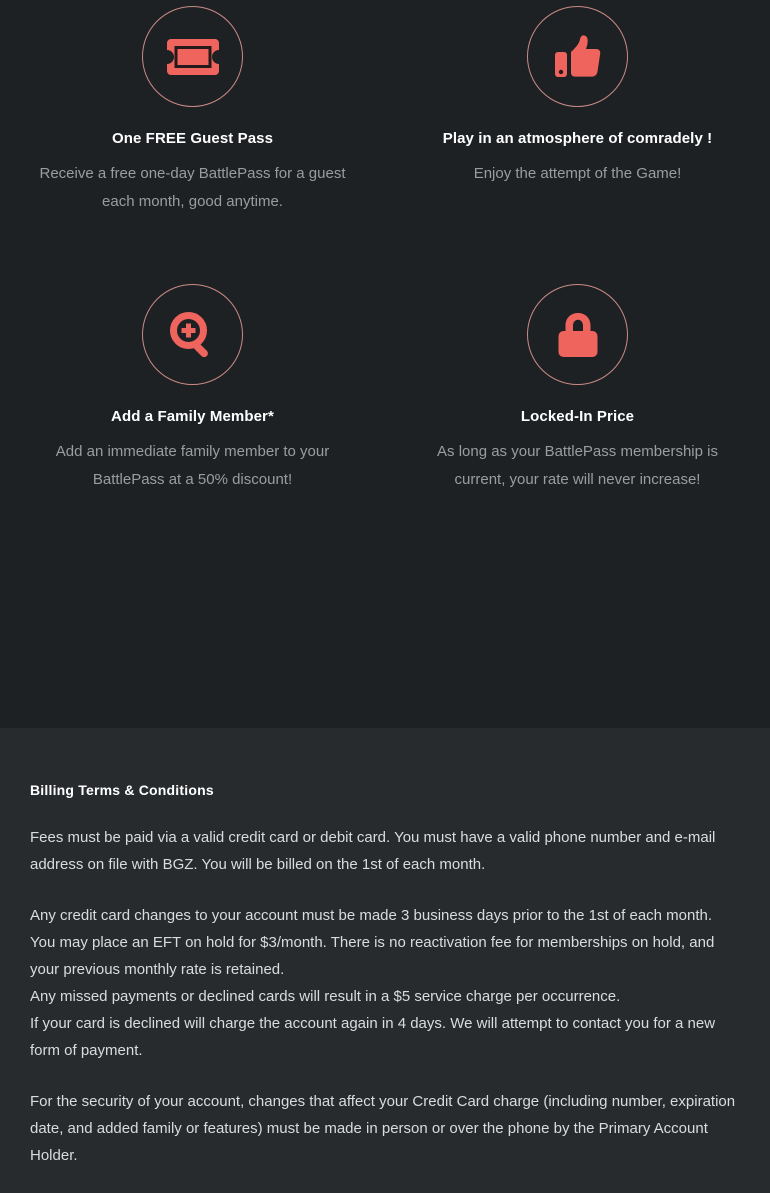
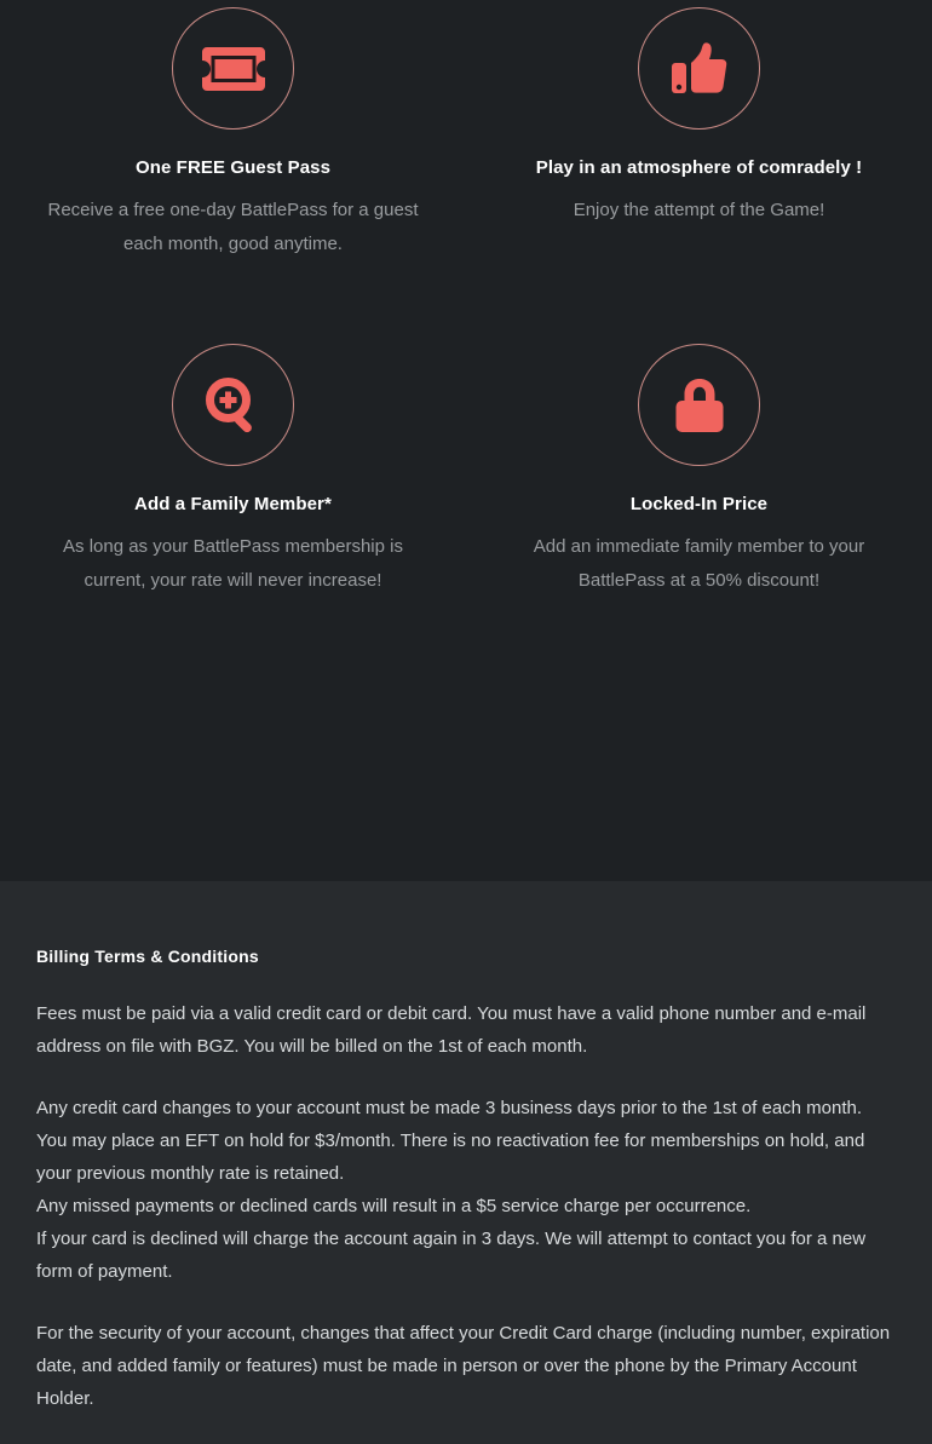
  One FREE Guest Pass
  Receive a free one-day BattlePass for a guest each month, good anytime.
  Play in an atmosphere of comradely !
  Enjoy the attempt of the Game!
  Add a Family Member*
- Add an immediate family member to your BattlePass at a 50% discount!
+ As long as your BattlePass membership is current, your rate will never increase!
  Locked-In Price
- As long as your BattlePass membership is current, your rate will never increase!
+ Add an immediate family member to your BattlePass at a 50% discount!
  Billing Terms & Conditions
  Fees must be paid via a valid credit card or debit card. You must have a valid phone number and e-mail address on file with BGZ. You will be billed on the 1st of each month.
  Any credit card changes to your account must be made 3 business days prior to the 1st of each month.
  You may place an EFT on hold for $3/month. There is no reactivation fee for memberships on hold, and your previous monthly rate is retained.
  Any missed payments or declined cards will result in a $5 service charge per occurrence.
- If your card is declined will charge the account again in 4 days. We will attempt to contact you for a new form of payment.
+ If your card is declined will charge the account again in 3 days. We will attempt to contact you for a new form of payment.
  For the security of your account, changes that affect your Credit Card charge (including number, expiration date, and added family or features) must be made in person or over the phone by the Primary Account Holder.
